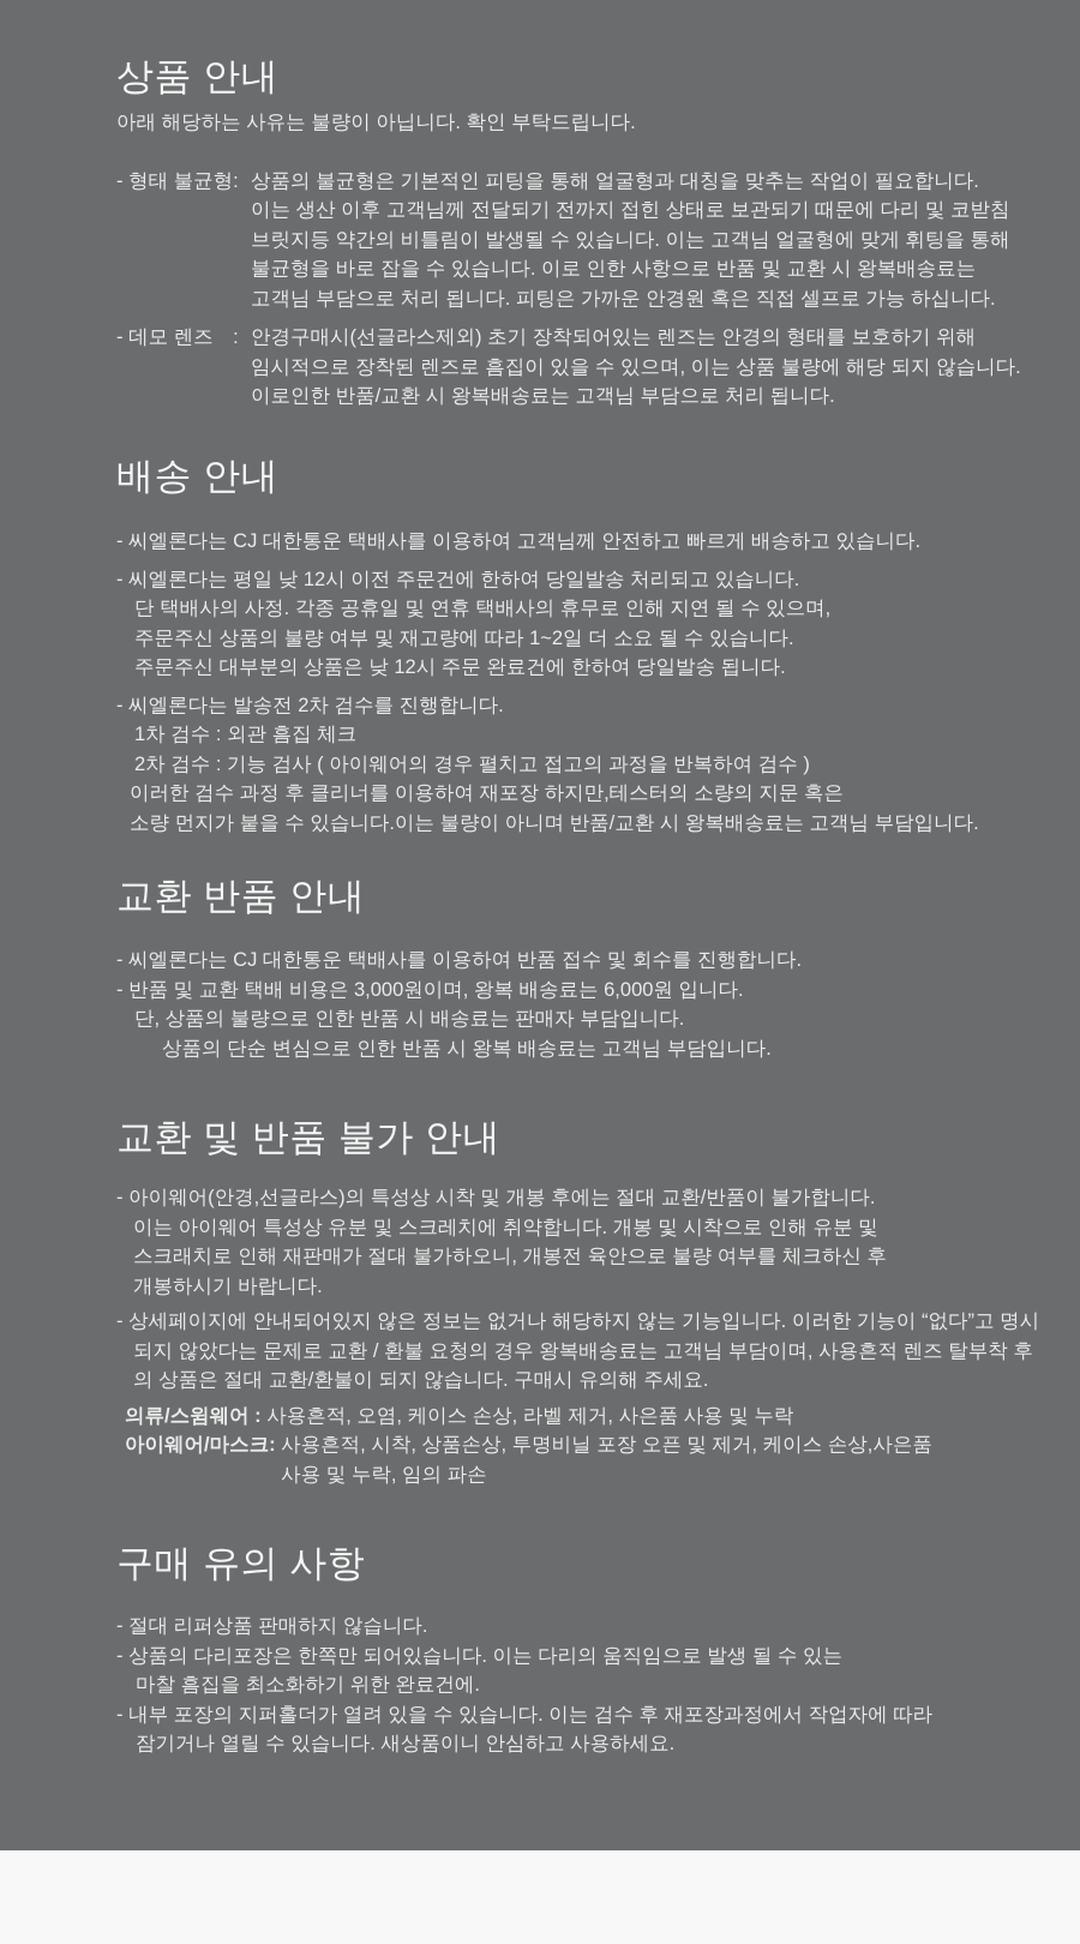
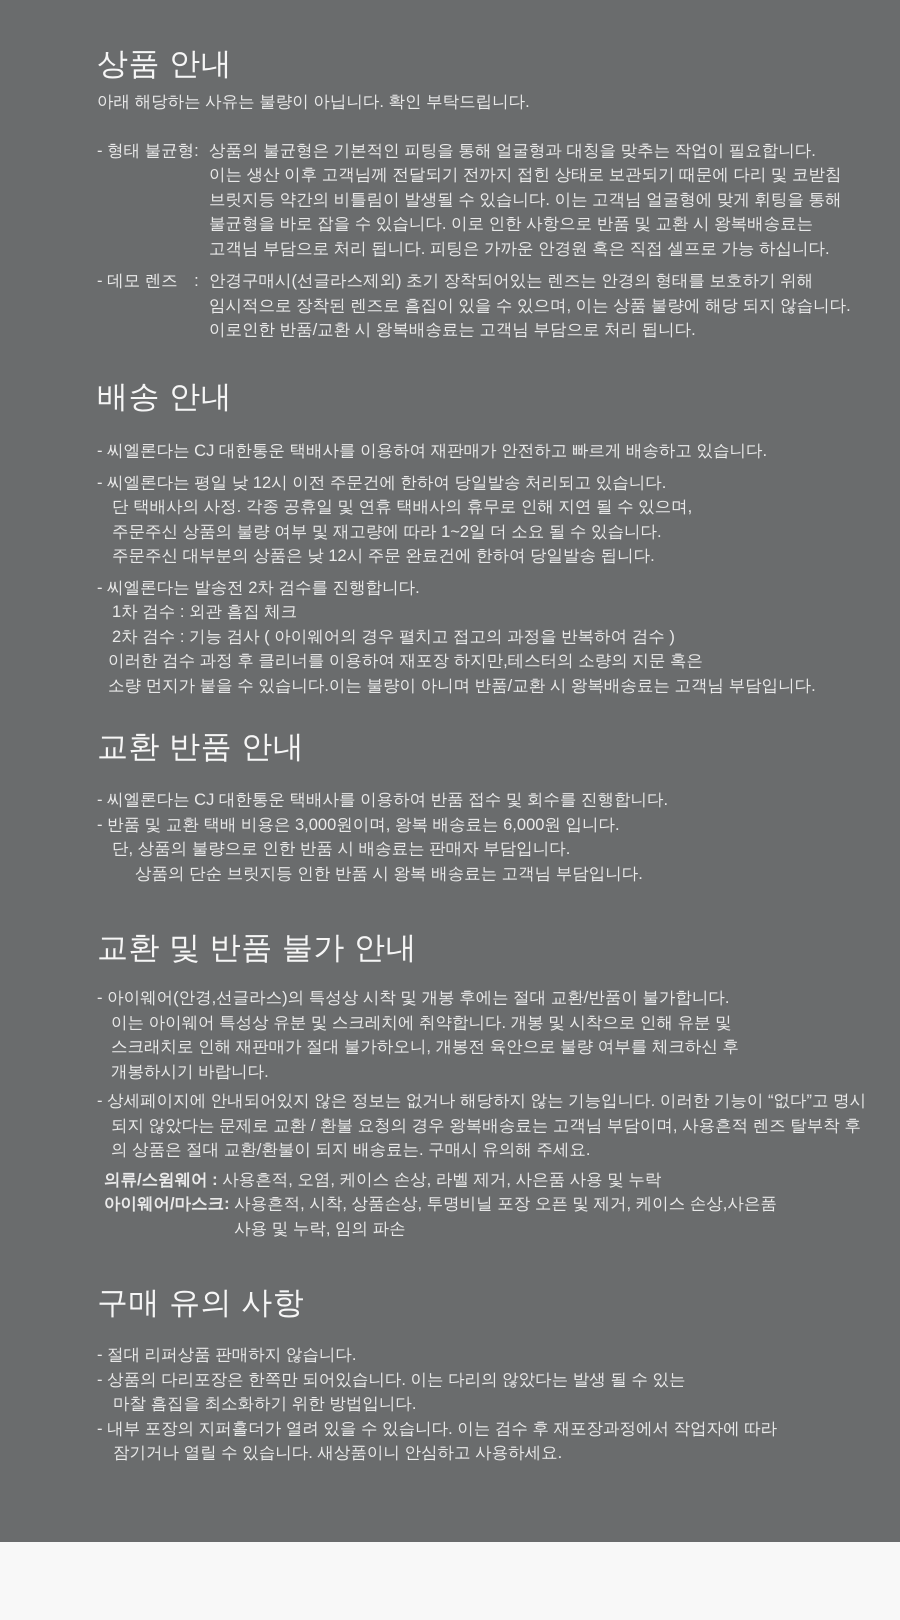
  상품 안내
  아래 해당하는 사유는 불량이 아닙니다. 확인 부탁드립니다.
  - 형태 불균형:
  상품의 불균형은 기본적인 피팅을 통해 얼굴형과 대칭을 맞추는 작업이 필요합니다.
  이는 생산 이후 고객님께 전달되기 전까지 접힌 상태로 보관되기 때문에 다리 및 코받침
  브릿지등 약간의 비틀림이 발생될 수 있습니다. 이는 고객님 얼굴형에 맞게 휘팅을 통해
  불균형을 바로 잡을 수 있습니다. 이로 인한 사항으로 반품 및 교환 시 왕복배송료는
  고객님 부담으로 처리 됩니다. 피팅은 가까운 안경원 혹은 직접 셀프로 가능 하십니다.
  - 데모 렌즈 :
  안경구매시(선글라스제외) 초기 장착되어있는 렌즈는 안경의 형태를 보호하기 위해
  임시적으로 장착된 렌즈로 흠집이 있을 수 있으며, 이는 상품 불량에 해당 되지 않습니다.
  이로인한 반품/교환 시 왕복배송료는 고객님 부담으로 처리 됩니다.
  배송 안내
- - 씨엘론다는 CJ 대한통운 택배사를 이용하여 고객님께 안전하고 빠르게 배송하고 있습니다.
+ - 씨엘론다는 CJ 대한통운 택배사를 이용하여 재판매가 안전하고 빠르게 배송하고 있습니다.
  - 씨엘론다는 평일 낮 12시 이전 주문건에 한하여 당일발송 처리되고 있습니다.
  단 택배사의 사정. 각종 공휴일 및 연휴 택배사의 휴무로 인해 지연 될 수 있으며,
  주문주신 상품의 불량 여부 및 재고량에 따라 1~2일 더 소요 될 수 있습니다.
  주문주신 대부분의 상품은 낮 12시 주문 완료건에 한하여 당일발송 됩니다.
  - 씨엘론다는 발송전 2차 검수를 진행합니다.
  1차 검수 : 외관 흠집 체크
  2차 검수 : 기능 검사 ( 아이웨어의 경우 펼치고 접고의 과정을 반복하여 검수 )
  이러한 검수 과정 후 클리너를 이용하여 재포장 하지만,테스터의 소량의 지문 혹은
  소량 먼지가 붙을 수 있습니다.이는 불량이 아니며 반품/교환 시 왕복배송료는 고객님 부담입니다.
  교환 반품 안내
  - 씨엘론다는 CJ 대한통운 택배사를 이용하여 반품 접수 및 회수를 진행합니다.
  - 반품 및 교환 택배 비용은 3,000원이며, 왕복 배송료는 6,000원 입니다.
  단, 상품의 불량으로 인한 반품 시 배송료는 판매자 부담입니다.
- 상품의 단순 변심으로 인한 반품 시 왕복 배송료는 고객님 부담입니다.
+ 상품의 단순 브릿지등 인한 반품 시 왕복 배송료는 고객님 부담입니다.
  교환 및 반품 불가 안내
  - 아이웨어(안경,선글라스)의 특성상 시착 및 개봉 후에는 절대 교환/반품이 불가합니다.
  이는 아이웨어 특성상 유분 및 스크레치에 취약합니다. 개봉 및 시착으로 인해 유분 및
  스크래치로 인해 재판매가 절대 불가하오니, 개봉전 육안으로 불량 여부를 체크하신 후
  개봉하시기 바랍니다.
  - 상세페이지에 안내되어있지 않은 정보는 없거나 해당하지 않는 기능입니다. 이러한 기능이 “없다”고 명시
  되지 않았다는 문제로 교환 / 환불 요청의 경우 왕복배송료는 고객님 부담이며, 사용흔적 렌즈 탈부착 후
- 의 상품은 절대 교환/환불이 되지 않습니다. 구매시 유의해 주세요.
+ 의 상품은 절대 교환/환불이 되지 배송료는. 구매시 유의해 주세요.
  의류/스윔웨어 :
  사용흔적, 오염, 케이스 손상, 라벨 제거, 사은품 사용 및 누락
  아이웨어/마스크:
  사용흔적, 시착, 상품손상, 투명비닐 포장 오픈 및 제거, 케이스 손상,사은품
  사용 및 누락, 임의 파손
  구매 유의 사항
  - 절대 리퍼상품 판매하지 않습니다.
- - 상품의 다리포장은 한쪽만 되어있습니다. 이는 다리의 움직임으로 발생 될 수 있는
+ - 상품의 다리포장은 한쪽만 되어있습니다. 이는 다리의 않았다는 발생 될 수 있는
- 마찰 흠집을 최소화하기 위한 완료건에.
+ 마찰 흠집을 최소화하기 위한 방법입니다.
  - 내부 포장의 지퍼홀더가 열려 있을 수 있습니다. 이는 검수 후 재포장과정에서 작업자에 따라
  잠기거나 열릴 수 있습니다. 새상품이니 안심하고 사용하세요.
